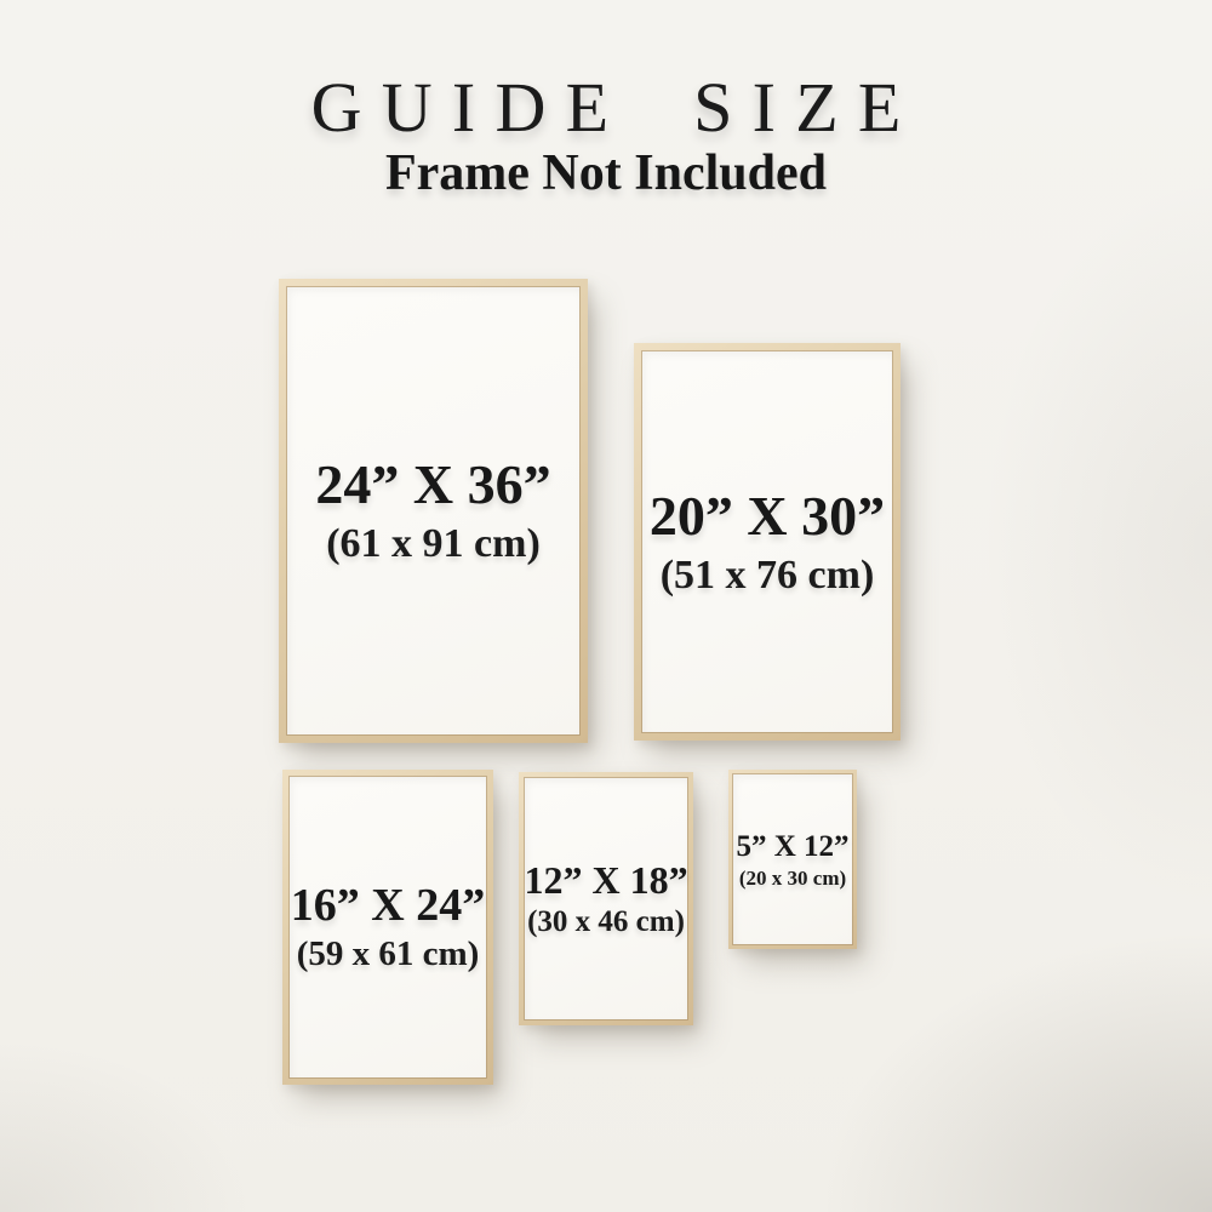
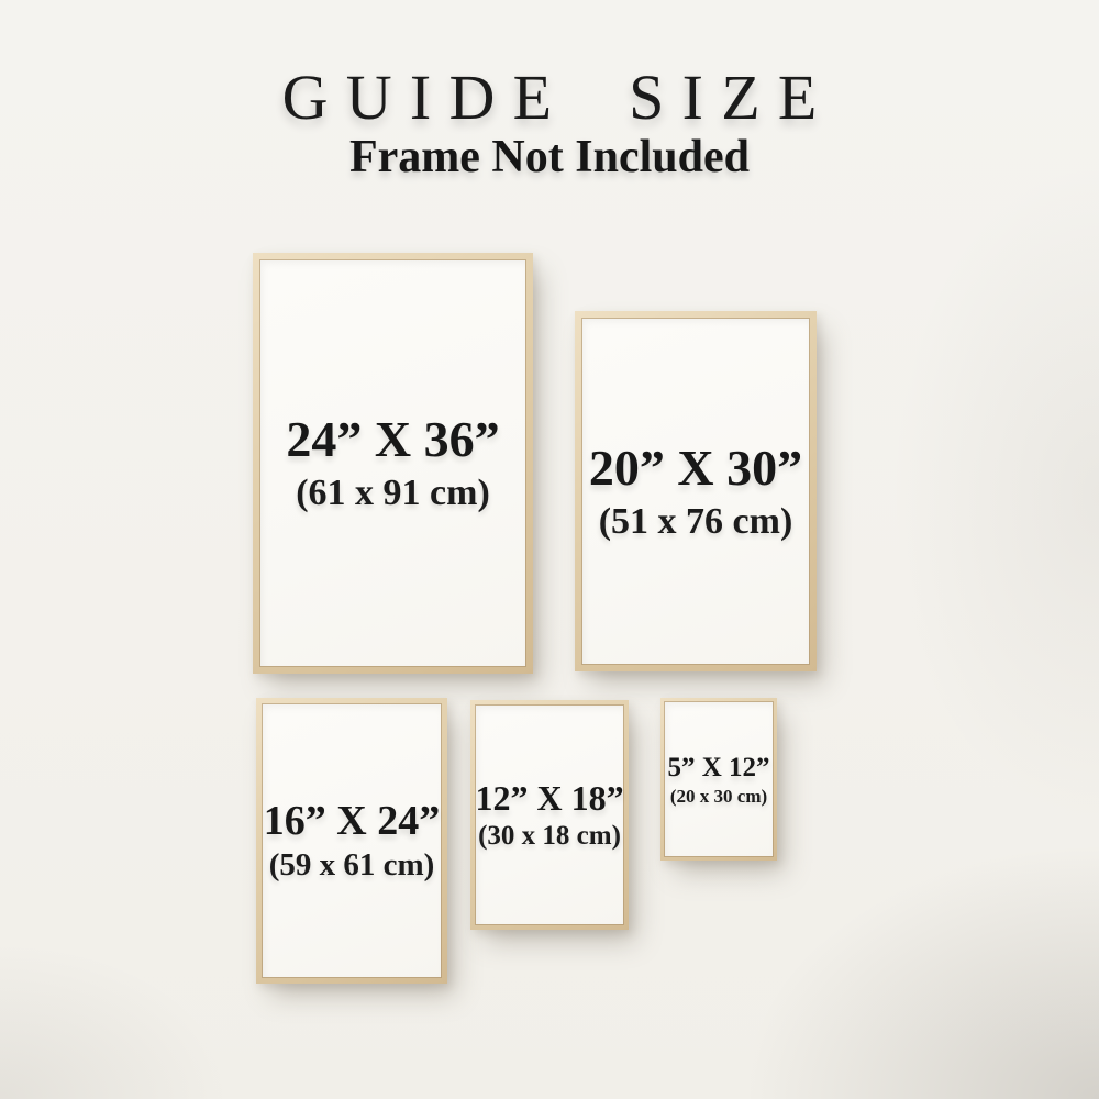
  GUIDE SIZE
  Frame Not Included
  24” X 36”
  (61 x 91 cm)
  20” X 30”
  (51 x 76 cm)
  16” X 24”
  (59 x 61 cm)
  12” X 18”
- (30 x 46 cm)
+ (30 x 18 cm)
  5” X 12”
  (20 x 30 cm)
